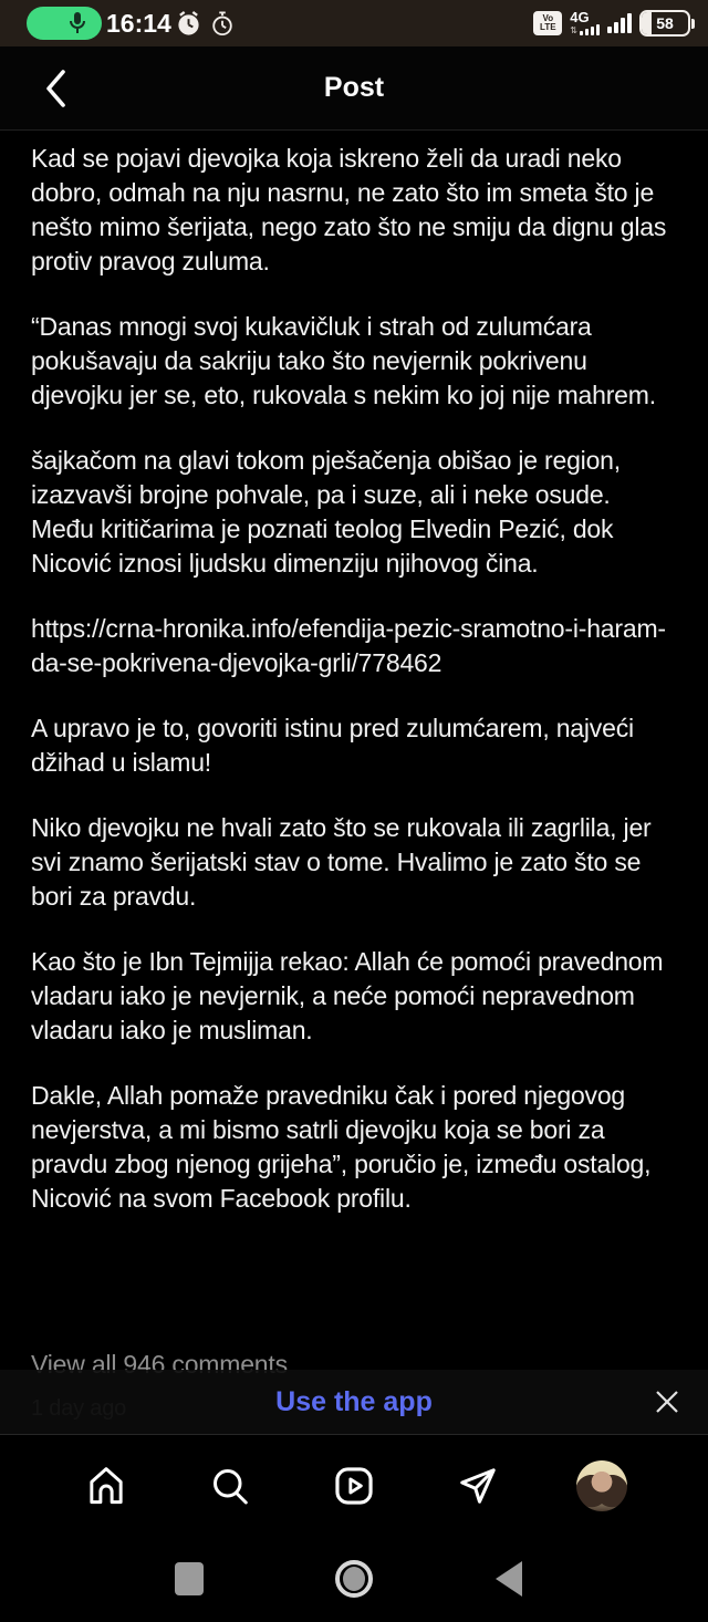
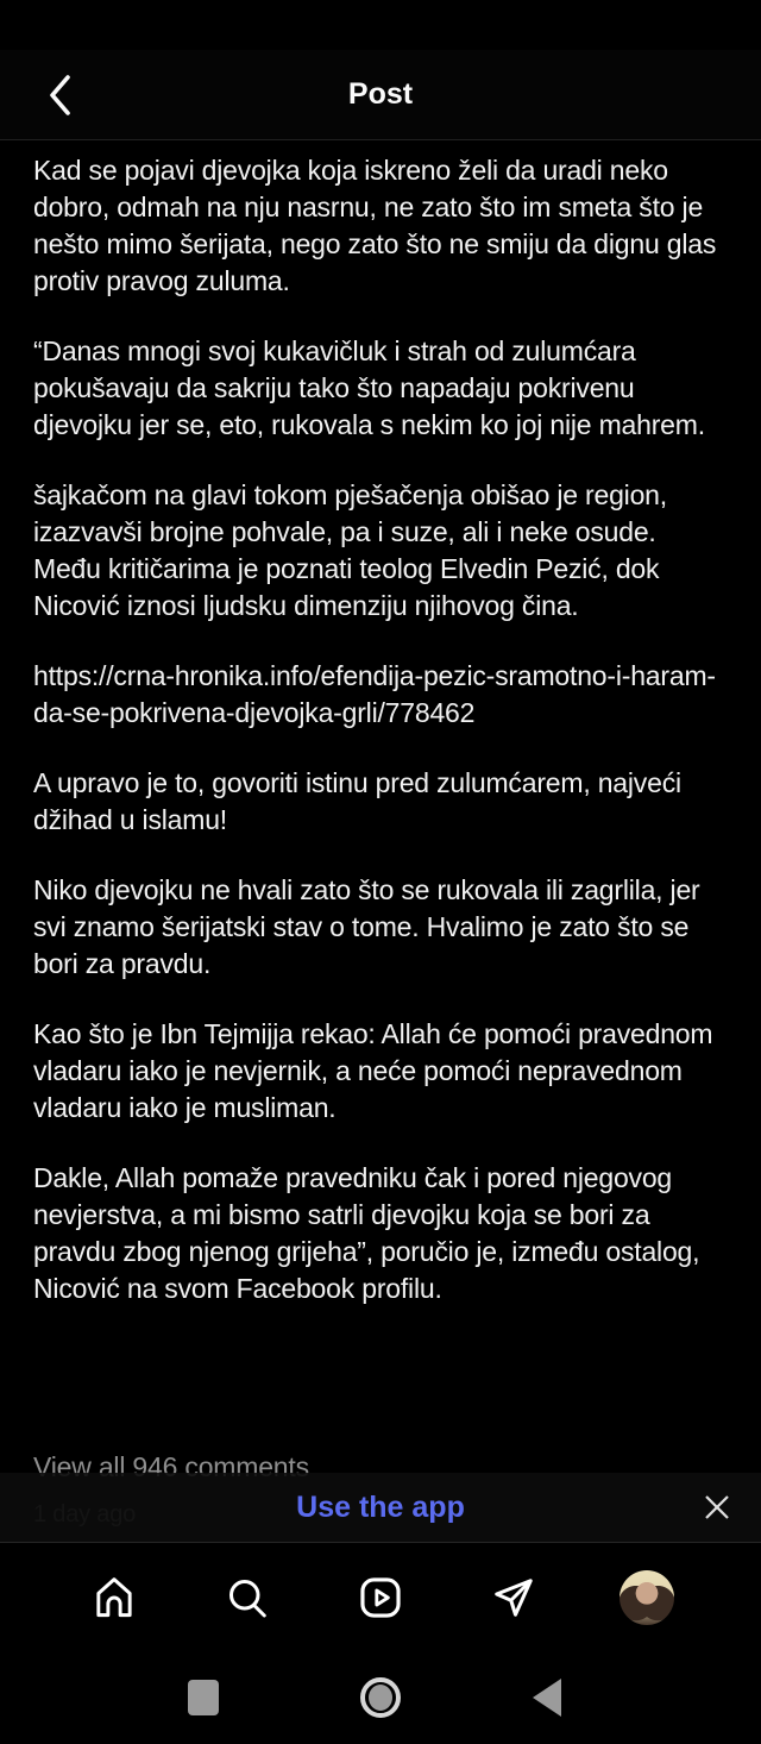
- 16:14
- Vo
- LTE
- 4G
- ⇅
- 58
  Post
  Kad se pojavi djevojka koja iskreno želi da uradi neko dobro, odmah na nju nasrnu, ne zato što im smeta što je nešto mimo šerijata, nego zato što ne smiju da dignu glas protiv pravog zuluma.
- “Danas mnogi svoj kukavičluk i strah od zulumćara pokušavaju da sakriju tako što nevjernik pokrivenu djevojku jer se, eto, rukovala s nekim ko joj nije mahrem.
+ “Danas mnogi svoj kukavičluk i strah od zulumćara pokušavaju da sakriju tako što napadaju pokrivenu djevojku jer se, eto, rukovala s nekim ko joj nije mahrem.
  šajkačom na glavi tokom pješačenja obišao je region, izazvavši brojne pohvale, pa i suze, ali i neke osude. Među kritičarima je poznati teolog Elvedin Pezić, dok Nicović iznosi ljudsku dimenziju njihovog čina.
  https://crna-hronika.info/efendija-pezic-sramotno-i-haram-da-se-pokrivena-djevojka-grli/778462
  A upravo je to, govoriti istinu pred zulumćarem, najveći džihad u islamu!
  Niko djevojku ne hvali zato što se rukovala ili zagrlila, jer svi znamo šerijatski stav o tome. Hvalimo je zato što se bori za pravdu.
  Kao što je Ibn Tejmijja rekao: Allah će pomoći pravednom vladaru iako je nevjernik, a neće pomoći nepravednom vladaru iako je musliman.
  Dakle, Allah pomaže pravedniku čak i pored njegovog nevjerstva, a mi bismo satrli djevojku koja se bori za pravdu zbog njenog grijeha”, poručio je, između ostalog, Nicović na svom Facebook profilu.
  View all 946 comments
  Use the app
